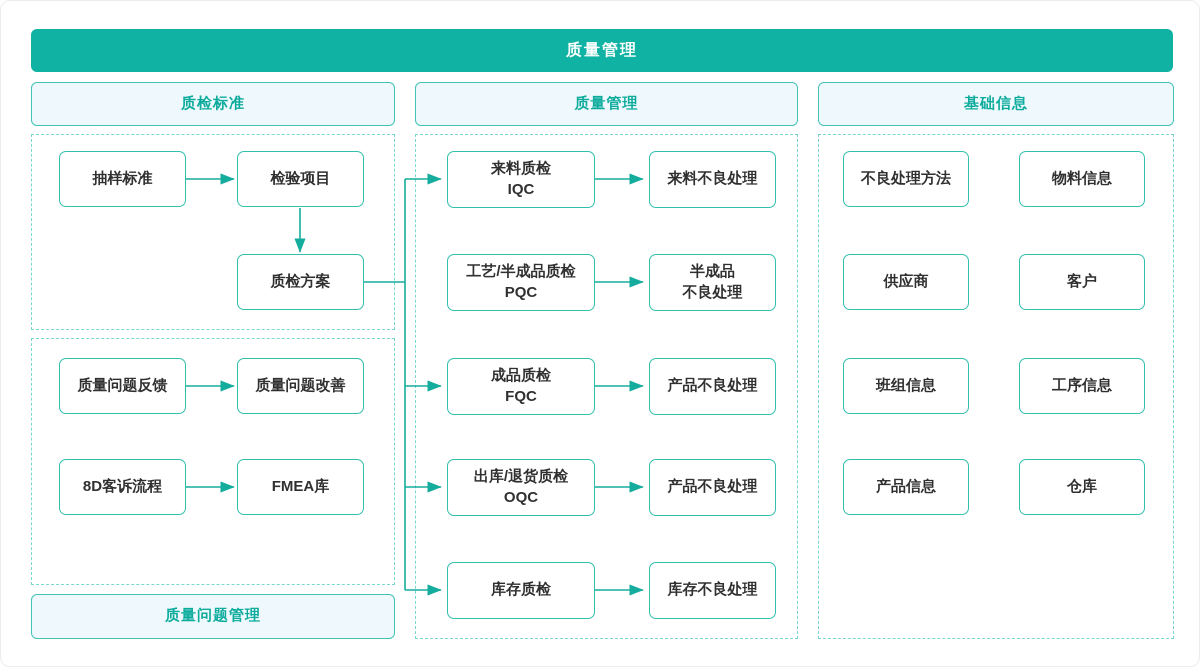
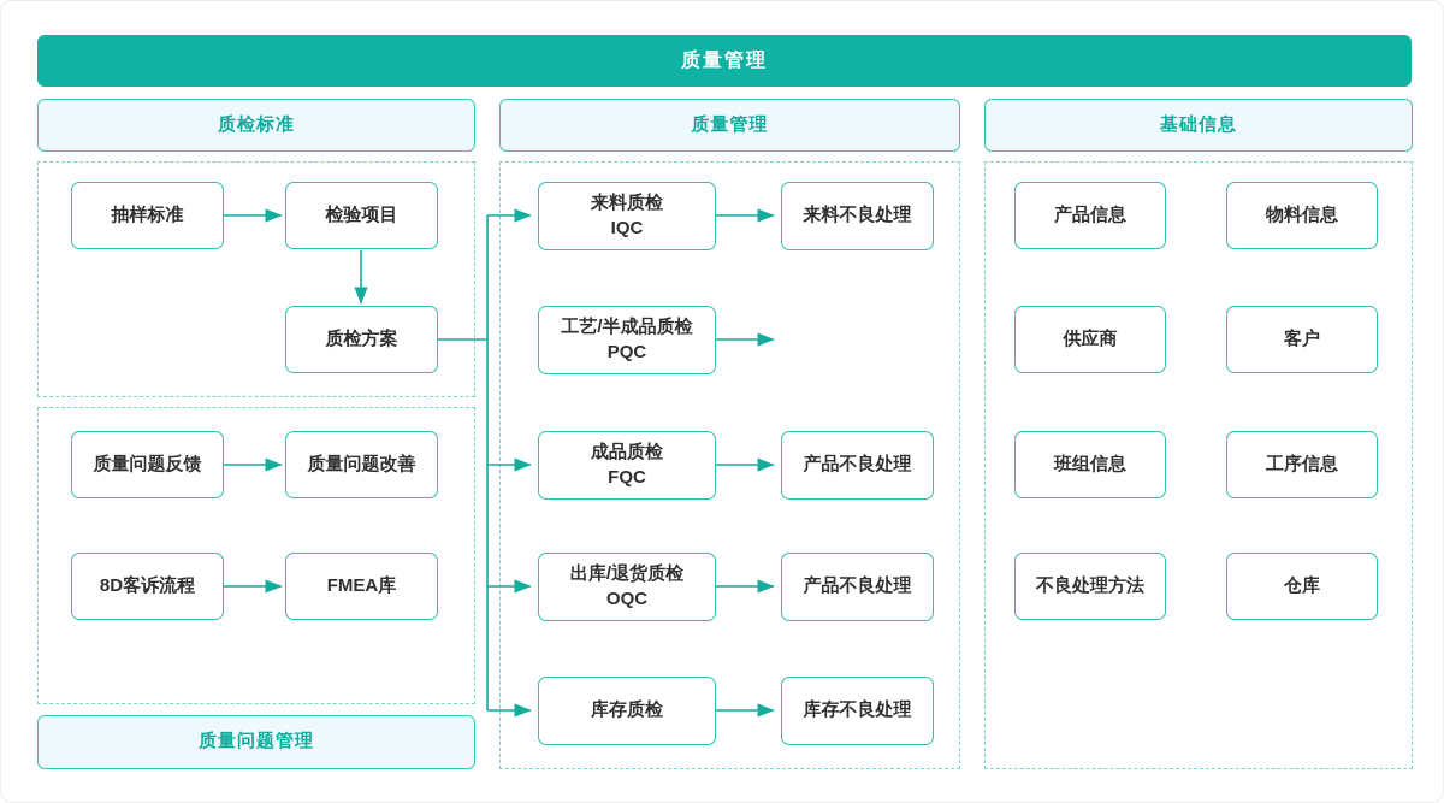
  质量管理
  质检标准
  质量管理
  基础信息
  质量问题管理
  抽样标准
  检验项目
  质检方案
  质量问题反馈
  质量问题改善
  8D客诉流程
  FMEA库
  来料质检
  IQC
  来料不良处理
  工艺/半成品质检
  PQC
- 半成品
- 不良处理
  成品质检
  FQC
  产品不良处理
  出库/退货质检
  OQC
  产品不良处理
  库存质检
  库存不良处理
- 不良处理方法
+ 产品信息
  物料信息
  供应商
  客户
  班组信息
  工序信息
- 产品信息
+ 不良处理方法
  仓库
